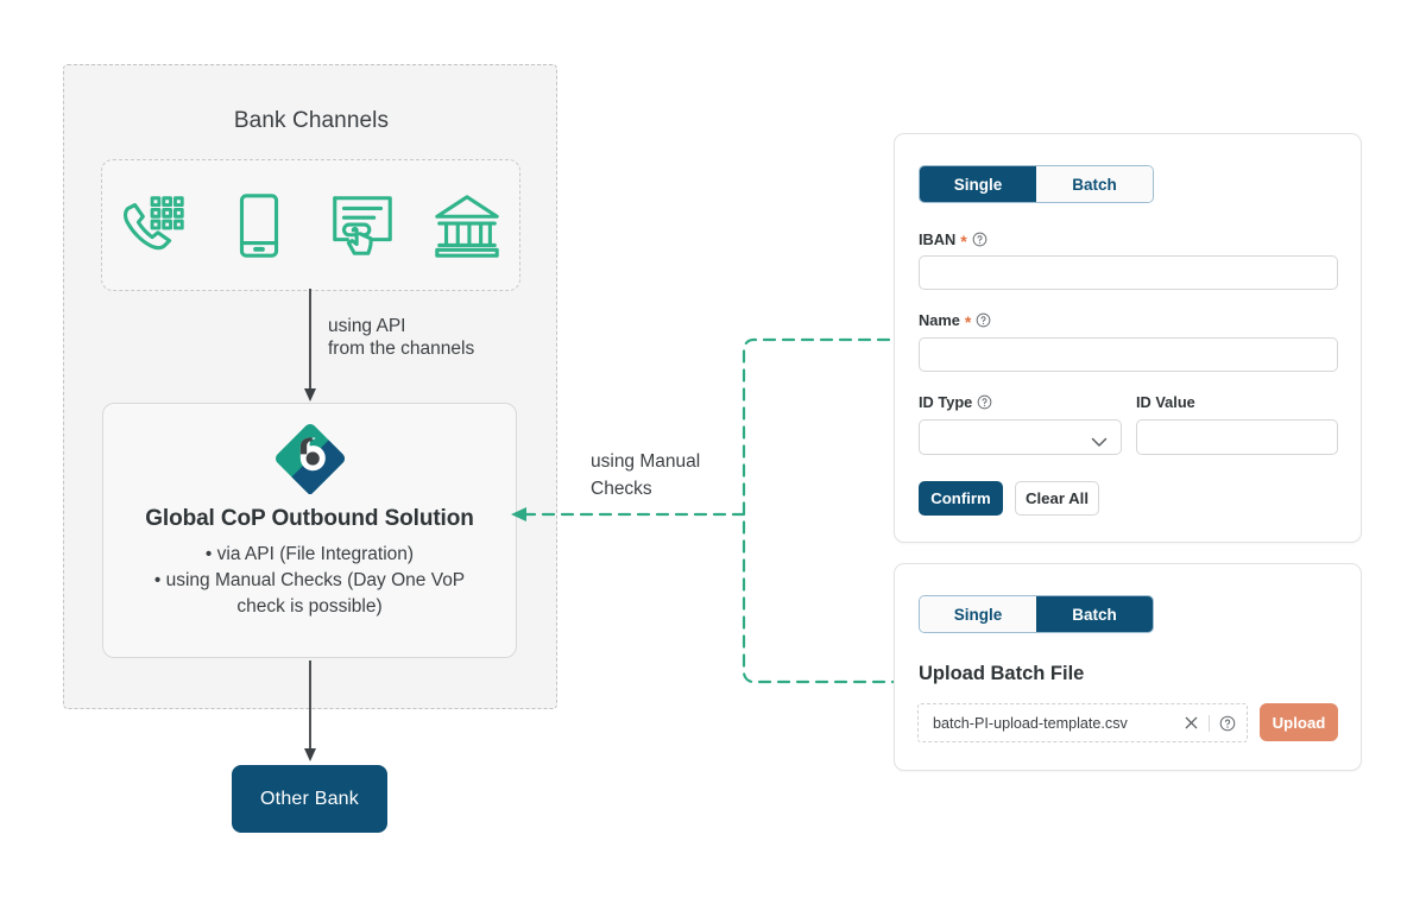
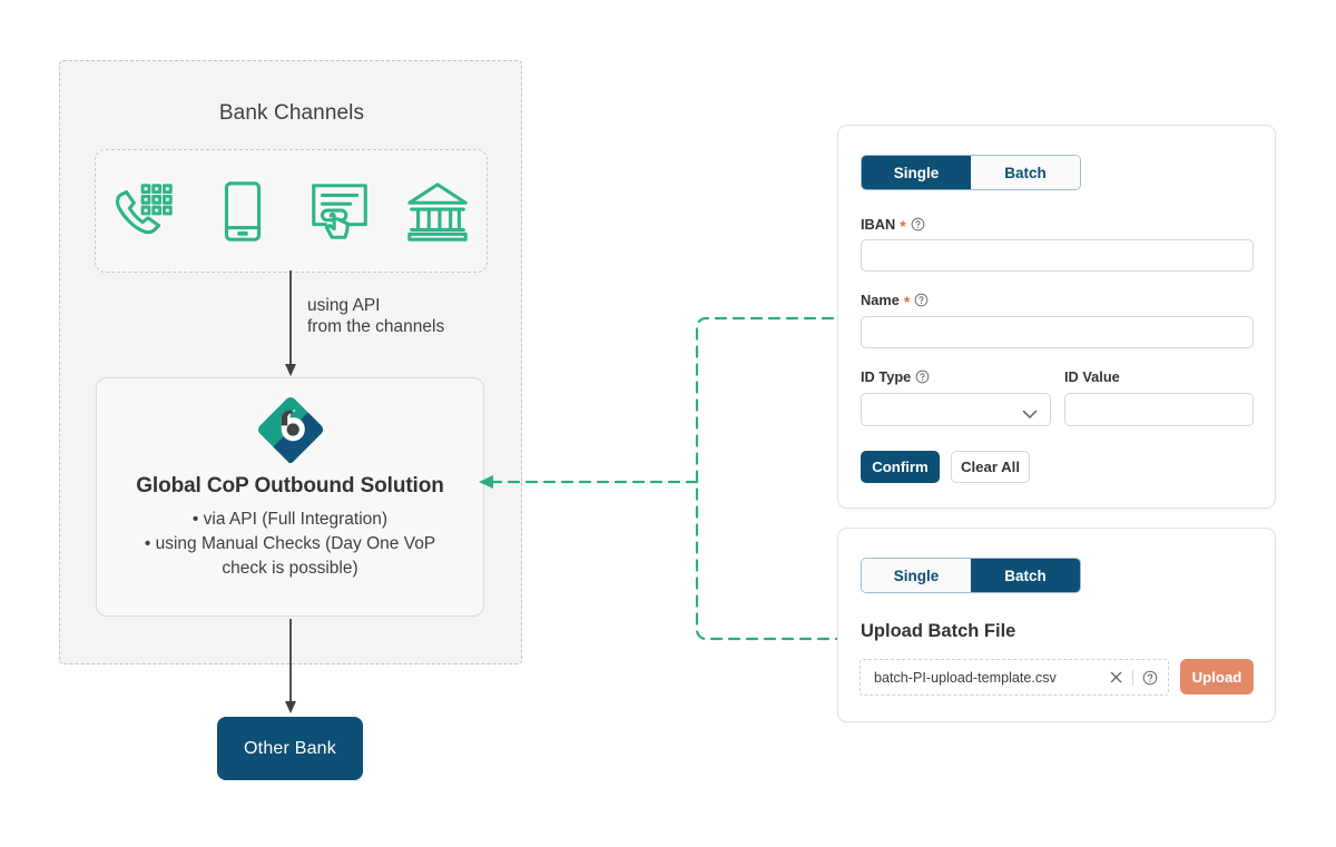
  Bank Channels
  using API
  from the channels
  Global CoP Outbound Solution
- • via API (File Integration)
+ • via API (Full Integration)
  • using Manual Checks (Day One VoP
  check is possible)
  Other Bank
- using Manual
- Checks
  Single
  Batch
  IBAN
  *
  Name
  *
  ID Type
  ID Value
  Confirm
  Clear All
  Single
  Batch
  Upload Batch File
  batch-PI-upload-template.csv
  Upload
